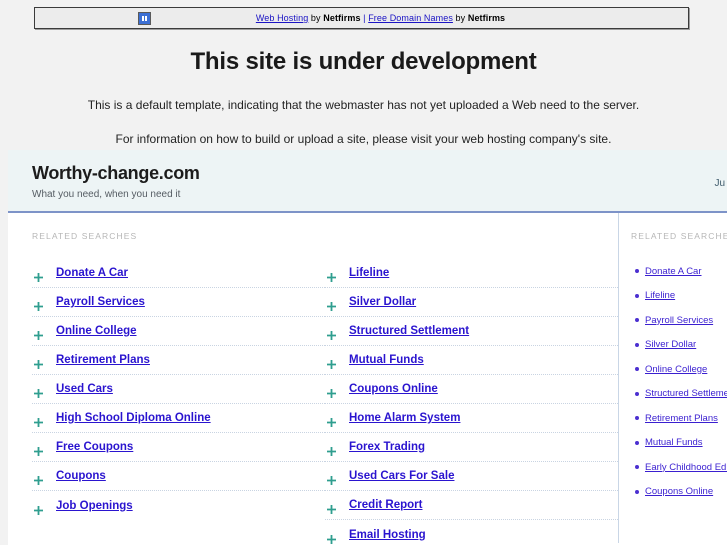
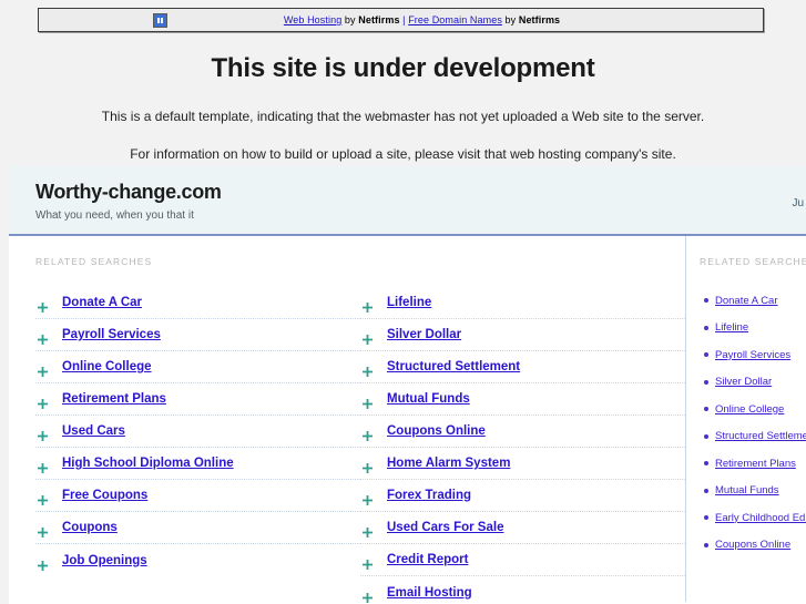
  Web Hosting by Netfirms | Free Domain Names by Netfirms
  This site is under development
- This is a default template, indicating that the webmaster has not yet uploaded a Web need to the server.
+ This is a default template, indicating that the webmaster has not yet uploaded a Web site to the server.
- For information on how to build or upload a site, please visit your web hosting company's site.
+ For information on how to build or upload a site, please visit that web hosting company's site.
  Worthy-change.com
- What you need, when you need it
+ What you need, when you that it
  Ju
  RELATED SEARCHES
  Donate A Car
  Payroll Services
  Online College
  Retirement Plans
  Used Cars
  High School Diploma Online
  Free Coupons
  Coupons
  Job Openings
  Lifeline
  Silver Dollar
  Structured Settlement
  Mutual Funds
  Coupons Online
  Home Alarm System
  Forex Trading
  Used Cars For Sale
  Credit Report
  Email Hosting
  RELATED SEARCHE
  Donate A Car
  Lifeline
  Payroll Services
  Silver Dollar
  Online College
  Structured Settleme
  Retirement Plans
  Mutual Funds
  Coupons Online
